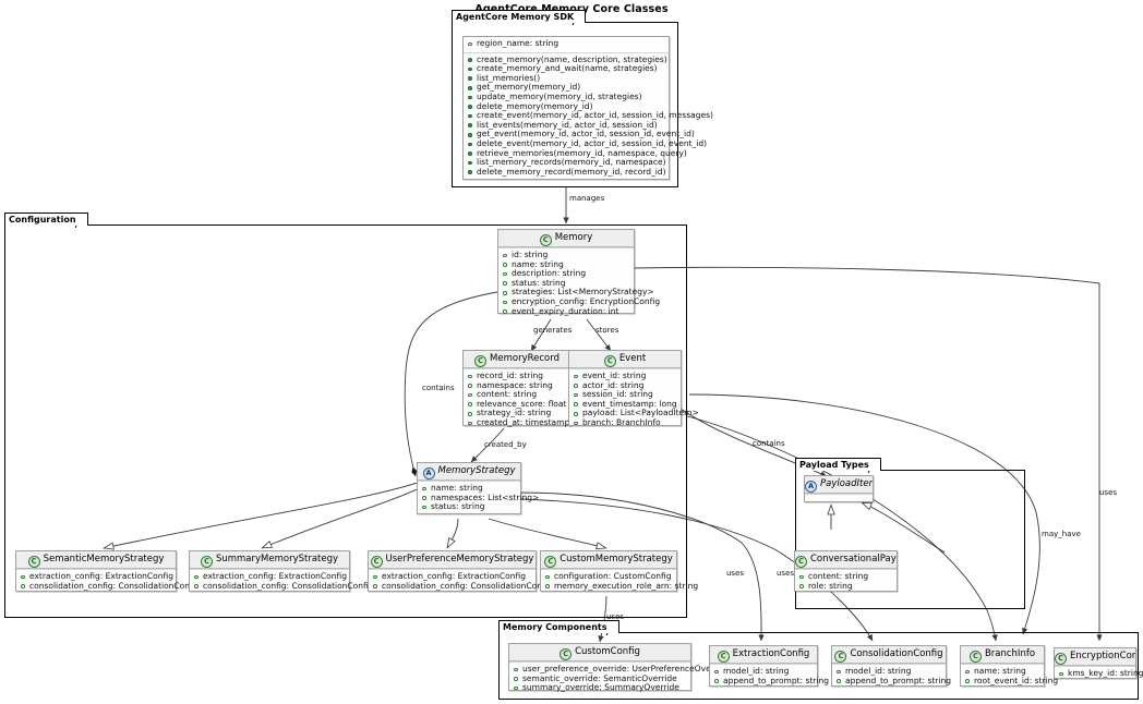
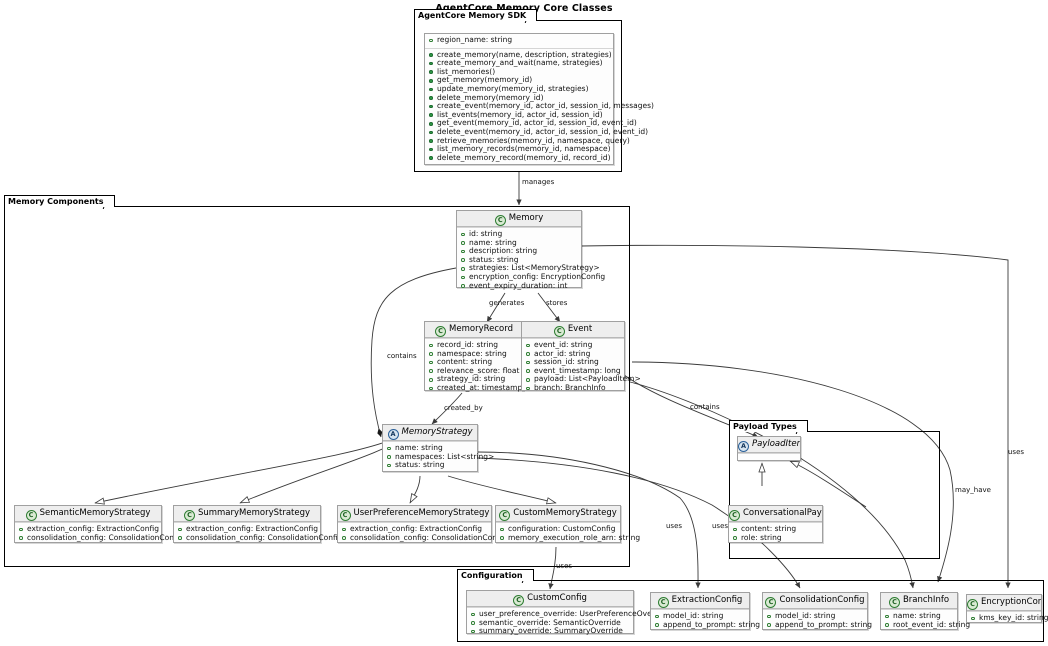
  AgentCore Memory SDK
- Configuration
+ Memory Components
  Payload Types
- Memory Components
+ Configuration
  region_name: string
  create_memory(name, description, strategies)
  create_memory_and_wait(name, strategies)
  list_memories()
  get_memory(memory_id)
  update_memory(memory_id, strategies)
  delete_memory(memory_id)
  create_event(memory_id, actor_id, session_id, messages)
  list_events(memory_id, actor_id, session_id)
  get_event(memory_id, actor_id, session_id, event_id)
  delete_event(memory_id, actor_id, session_id, event_id)
  retrieve_memories(memory_id, namespace, query)
  list_memory_records(memory_id, namespace)
  delete_memory_record(memory_id, record_id)
  C Memory
  id: string
  name: string
  description: string
  status: string
  strategies: List<MemoryStrategy>
  encryption_config: EncryptionConfig
  event_expiry_duration: int
  C MemoryRecord
  record_id: string
  namespace: string
  content: string
  relevance_score: float
  strategy_id: string
  created_at: timestamp
  C Event
  event_id: string
  actor_id: string
  session_id: string
  event_timestamp: long
  payload: List<PayloadItem>
  branch: BranchInfo
  A MemoryStrategy
  name: string
  namespaces: List<string>
  status: string
  C SemanticMemoryStrategy
  extraction_config: ExtractionConfig
  consolidation_config: ConsolidationCon
  C SummaryMemoryStrategy
  extraction_config: ExtractionConfig
  consolidation_config: ConsolidationConf
  C UserPreferenceMemoryStrategy
  extraction_config: ExtractionConfig
  consolidation_config: ConsolidationCo
  C CustomMemoryStrategy
  configuration: CustomConfig
  memory_execution_role_arn: string
  A PayloadIte
  C ConversationalPay
  content: string
  role: string
  C CustomConfig
  user_preference_override: UserPreferenceOv
  semantic_override: SemanticOverride
  summary_override: SummaryOverride
  C ExtractionConfig
  model_id: string
  append_to_prompt: string
  C ConsolidationConfig
  model_id: string
  append_to_prompt: string
  C BranchInfo
  name: string
  root_event_id: strin
  C EncryptionCon
  kms_key_id: string
  manages
  generates
  stores
  contains
  created_by
  contains
  uses
  uses
  uses
  may_have
  uses
